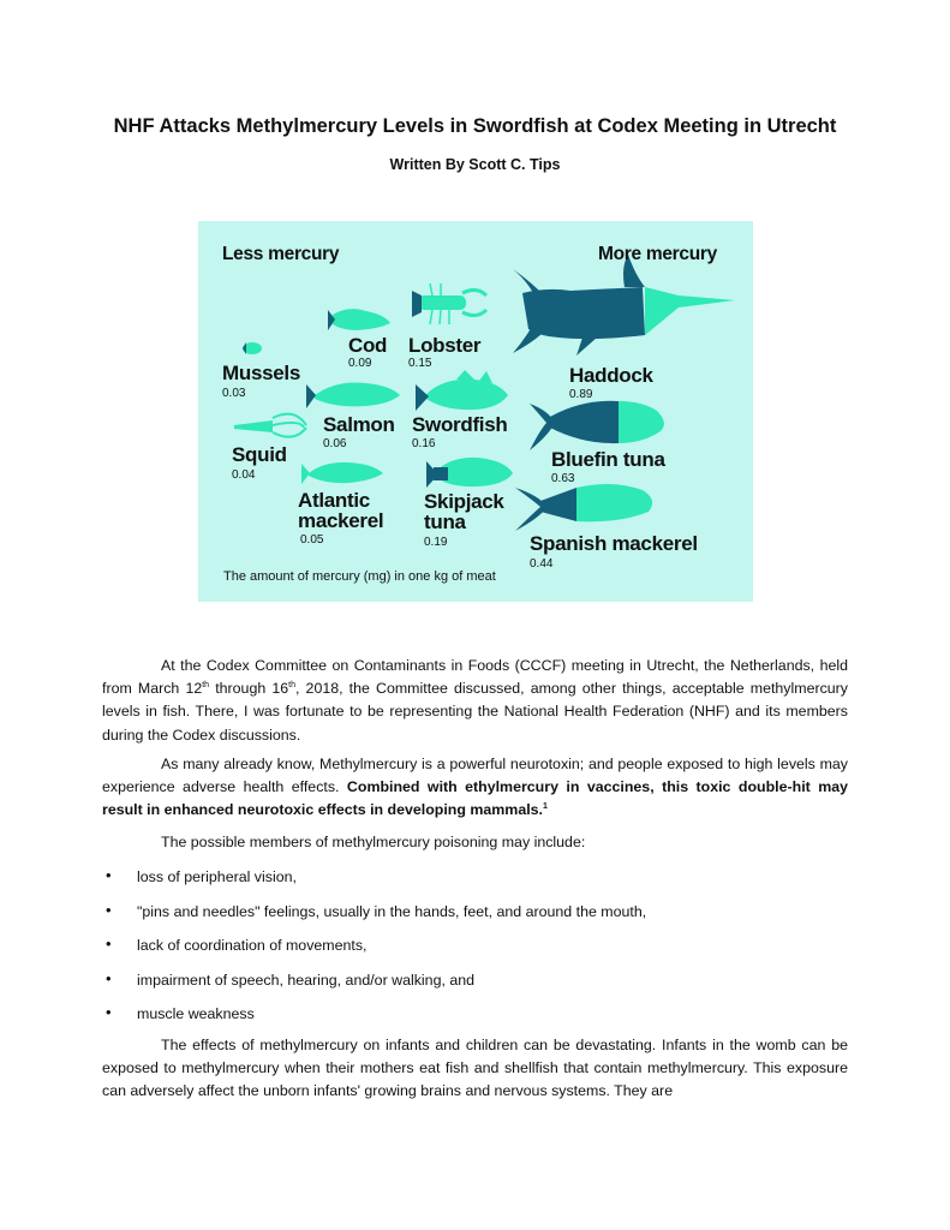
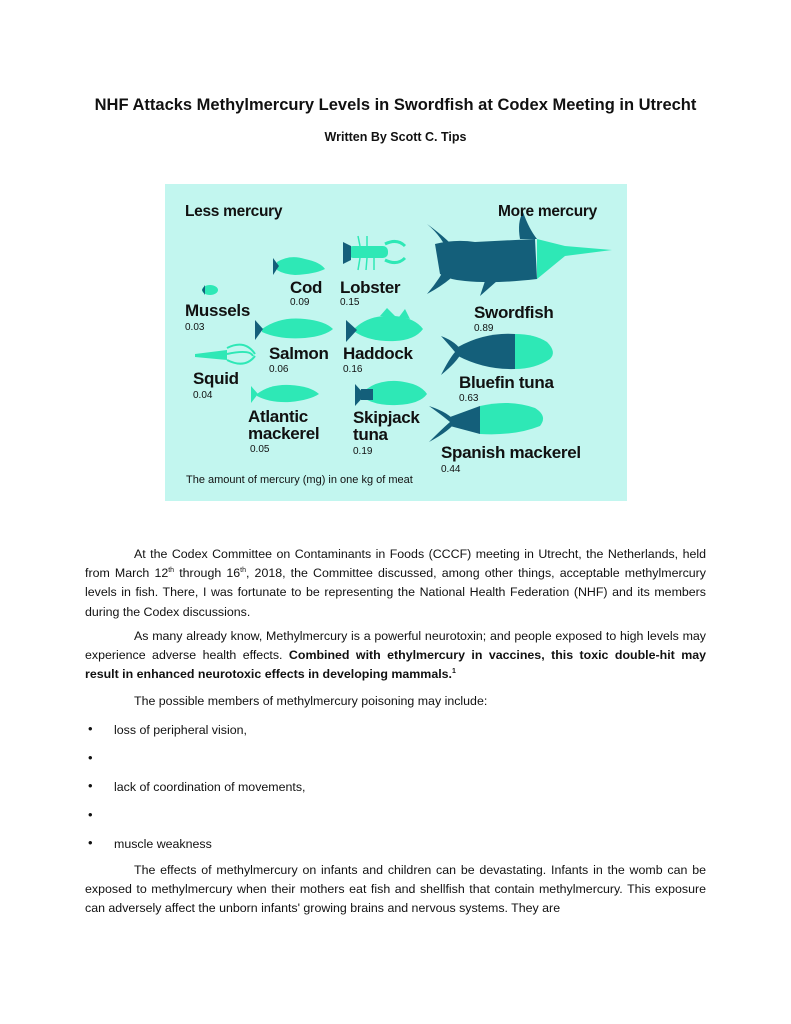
  NHF Attacks Methylmercury Levels in Swordfish at Codex Meeting in Utrecht
  Written By Scott C. Tips
  Less mercury
  More mercury
  Mussels
  0.03
  Squid
  0.04
  Atlantic
  mackerel
  0.05
  Salmon
  0.06
  Cod
  0.09
  Lobster
  0.15
- Swordfish
+ Haddock
  0.16
  Skipjack
  tuna
  0.19
  Spanish mackerel
  0.44
  Bluefin tuna
  0.63
- Haddock
+ Swordfish
  0.89
  The amount of mercury (mg) in one kg of meat
  At the Codex Committee on Contaminants in Foods (CCCF) meeting in Utrecht, the Netherlands, held from March 12 through 16 , 2018, the Committee discussed, among other things, acceptable methylmercury levels in fish. There, I was fortunate to be representing the National Health Federation (NHF) and its members during the Codex discussions.
  As many already know, Methylmercury is a powerful neurotoxin; and people exposed to high levels may experience adverse health effects. Combined with ethylmercury in vaccines, this toxic double-hit may result in enhanced neurotoxic effects in developing mammals.
  The possible members of methylmercury poisoning may include:
  •
  loss of peripheral vision,
  •
- "pins and needles" feelings, usually in the hands, feet, and around the mouth,
  •
  lack of coordination of movements,
  •
- impairment of speech, hearing, and/or walking, and
  •
  muscle weakness
  The effects of methylmercury on infants and children can be devastating. Infants in the womb can be exposed to methylmercury when their mothers eat fish and shellfish that contain methylmercury. This exposure can adversely affect the unborn infants' growing brains and nervous systems. They are
